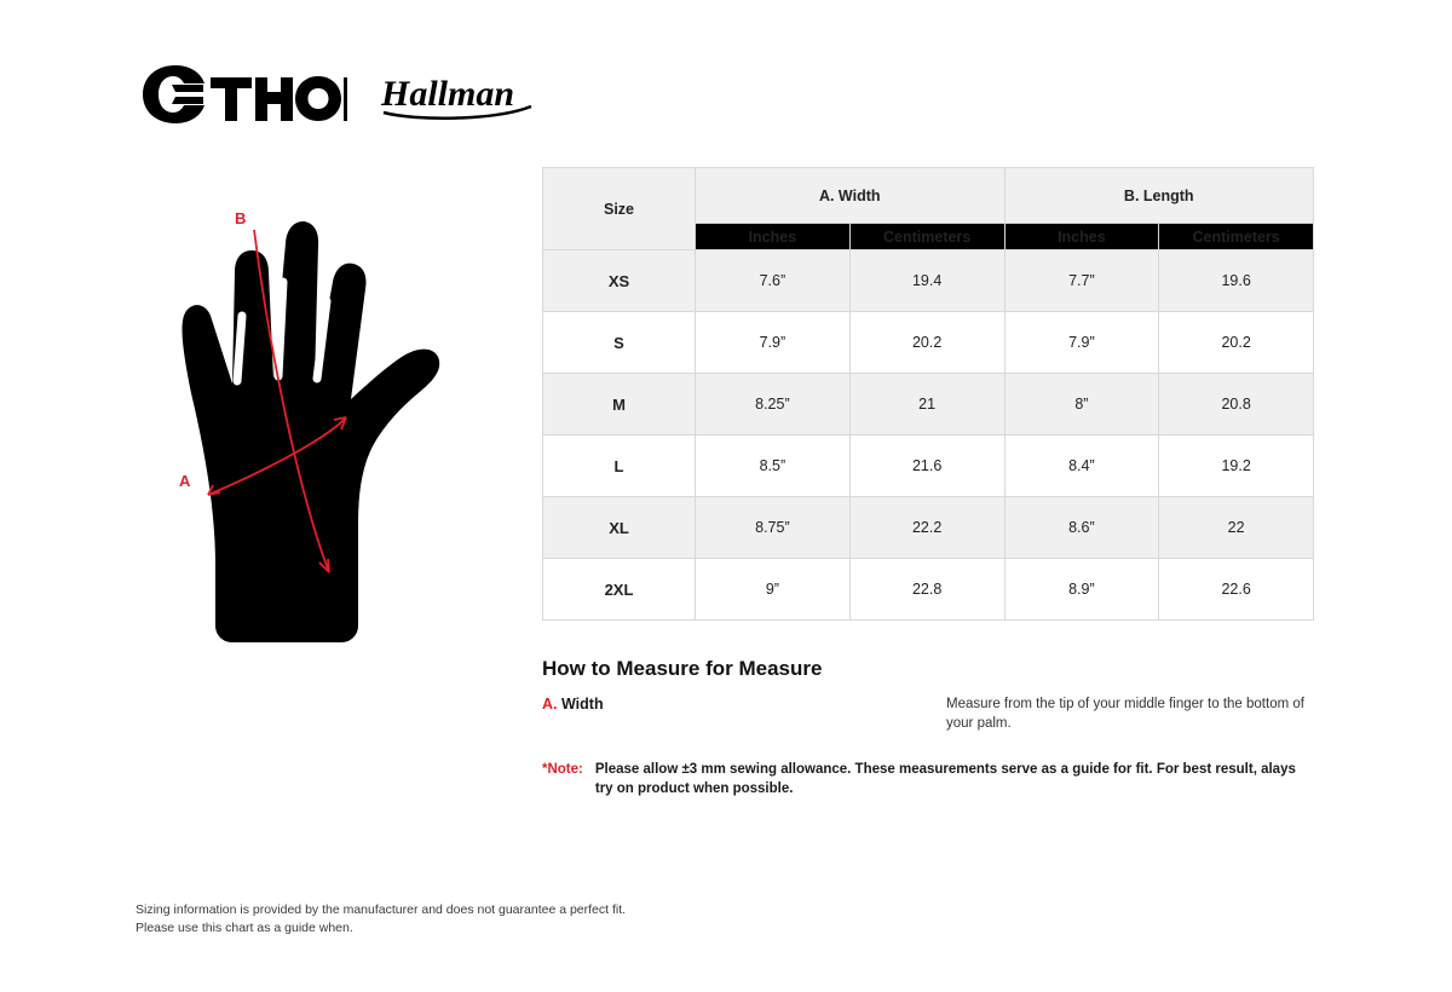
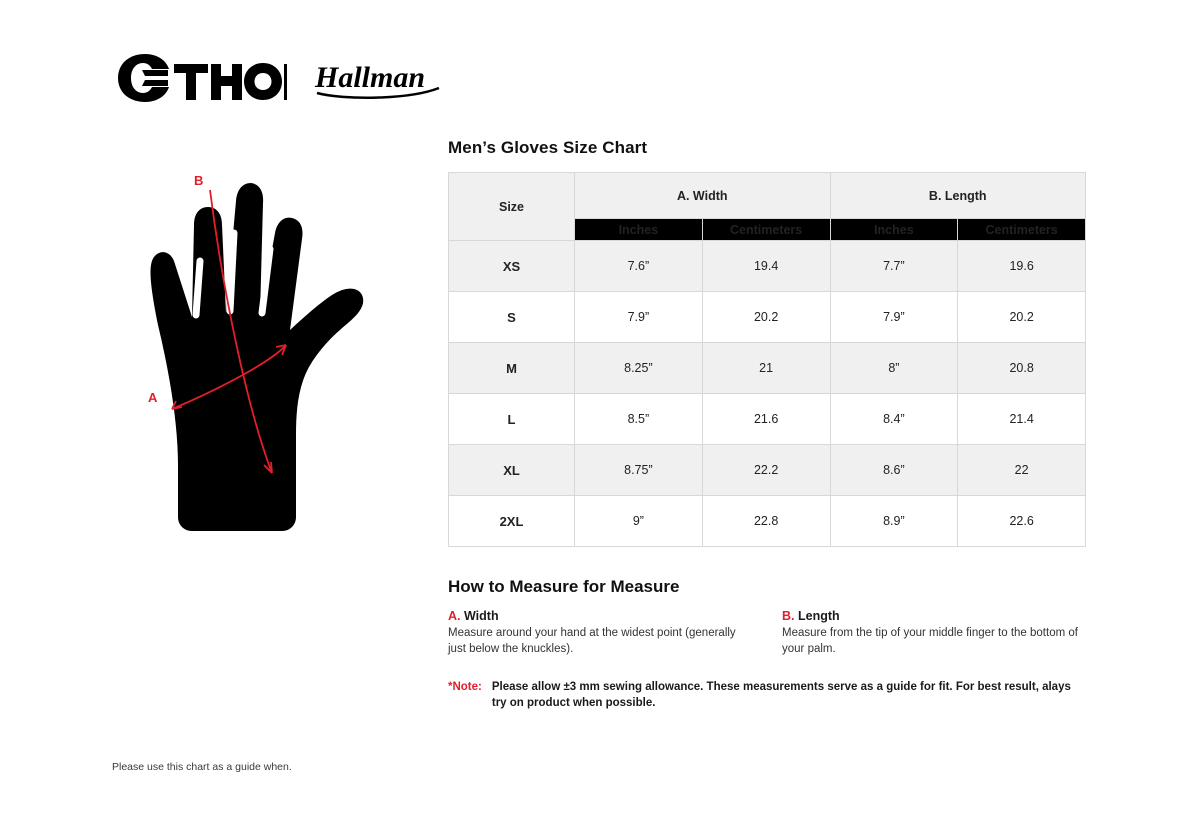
  Hallman
  B
  A
+ Men’s Gloves Size Chart
  Size	A. Width	B. Length
  Inches	Centimeters	Inches	Centimeters
  XS	7.6”	19.4	7.7”	19.6
  S	7.9”	20.2	7.9”	20.2
  M	8.25”	21	8”	20.8
- L	8.5”	21.6	8.4”	19.2
+ L	8.5”	21.6	8.4”	21.4
  XL	8.75”	22.2	8.6”	22
  2XL	9”	22.8	8.9”	22.6
  How to Measure for Measure
  A. Width
+ Measure around your hand at the widest point (generally just below the knuckles).
+ B. Length
  Measure from the tip of your middle finger to the bottom of your palm.
  *Note:
  Please allow ±3 mm sewing allowance. These measurements serve as a guide for fit. For best result, alays try on product when possible.
- Sizing information is provided by the manufacturer and does not guarantee a perfect fit.
  Please use this chart as a guide when.
